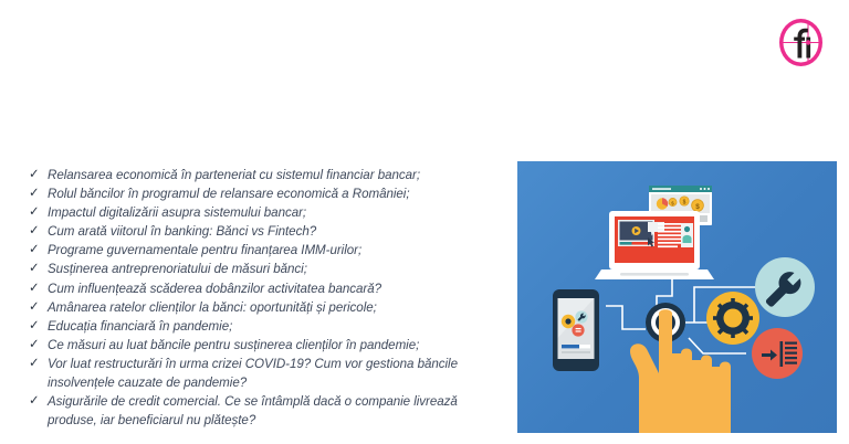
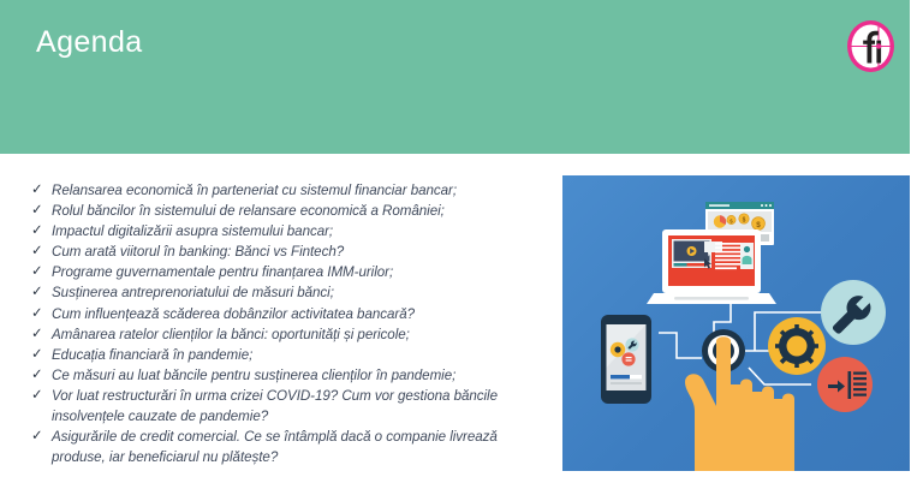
+ Agenda
  ✓
  Relansarea economică în parteneriat cu sistemul financiar bancar;
  ✓
- Rolul băncilor în programul de relansare economică a României;
+ Rolul băncilor în sistemului de relansare economică a României;
  ✓
  Impactul digitalizării asupra sistemului bancar;
  ✓
  Cum arată viitorul în banking: Bănci vs Fintech?
  ✓
  Programe guvernamentale pentru finanțarea IMM-urilor;
  ✓
  Susținerea antreprenoriatului de măsuri bănci;
  ✓
  Cum influențează scăderea dobânzilor activitatea bancară?
  ✓
  Amânarea ratelor clienților la bănci: oportunități și pericole;
  ✓
  Educația financiară în pandemie;
  ✓
  Ce măsuri au luat băncile pentru susținerea clienților în pandemie;
  ✓
  Vor luat restructurări în urma crizei COVID-19? Cum vor gestiona băncile insolvențele cauzate de pandemie?
  ✓
  Asigurările de credit comercial. Ce se întâmplă dacă o companie livrează produse, iar beneficiarul nu plătește?
